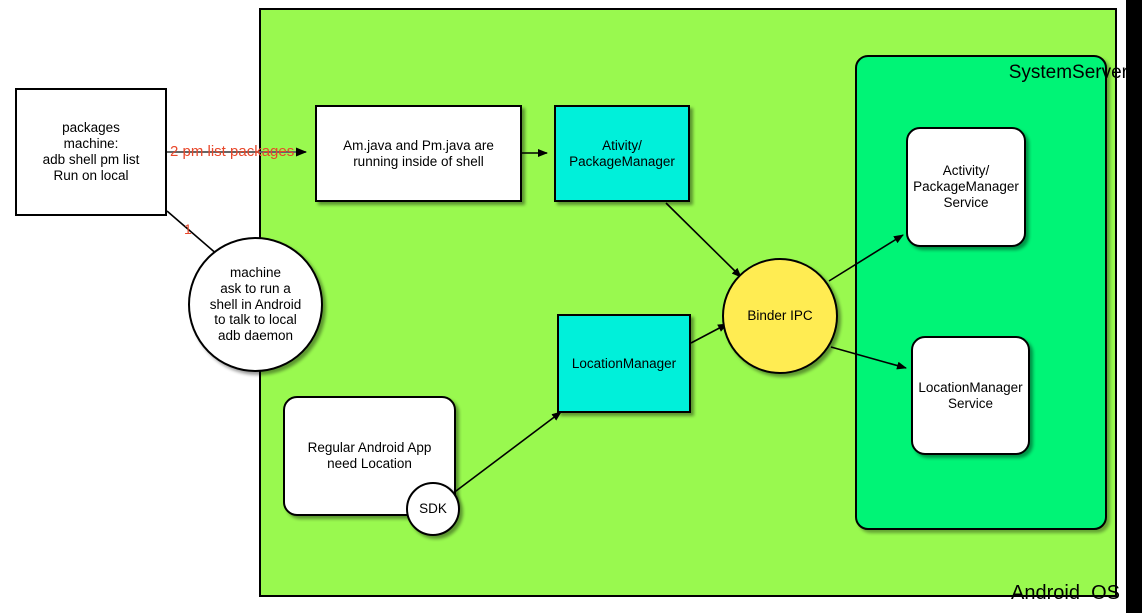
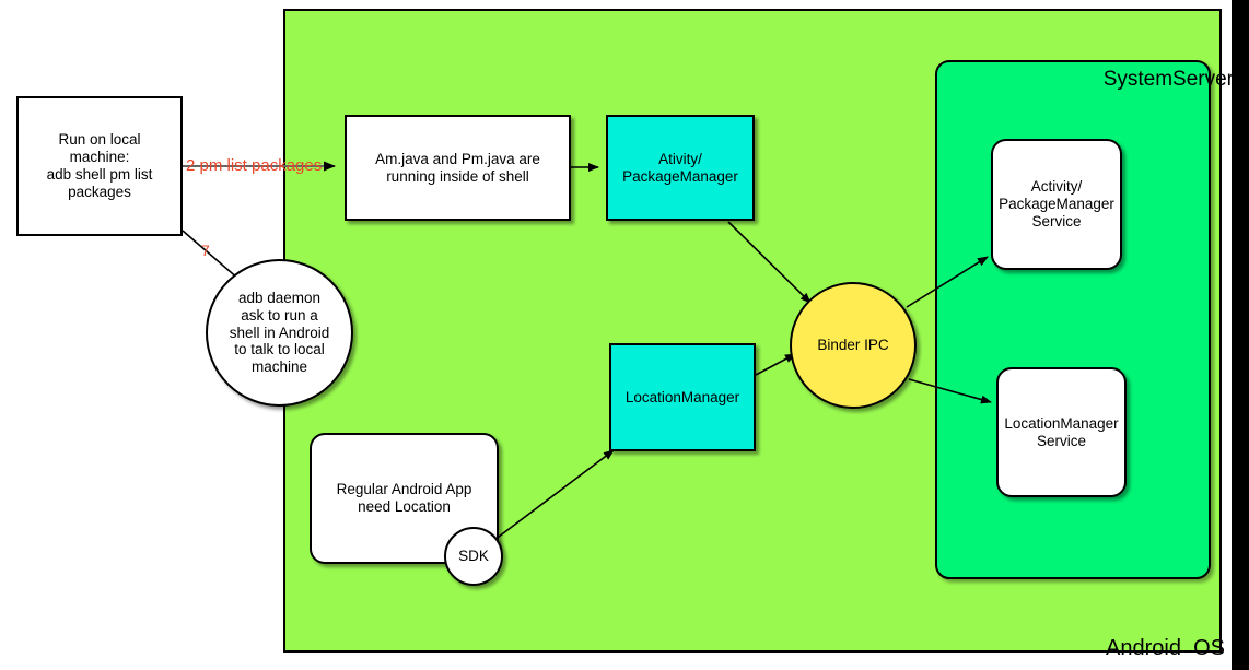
  SystemServer
- packages
+ Run on local
  machine:
  adb shell pm list
- Run on local
+ packages
- machine
+ adb daemon
  ask to run a
  shell in Android
  to talk to local
- adb daemon
+ machine
  Am.java and Pm.java are
  running inside of shell
  Ativity/
  PackageManager
  LocationManager
  Binder IPC
  Regular Android App
  need Location
  SDK
  Activity/
  PackageManager
  Service
  LocationManager
  Service
  2 pm list packages
- 1
+ 7
  Android OS
